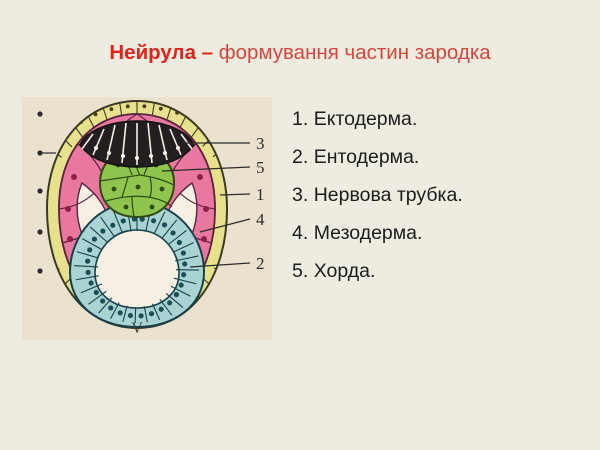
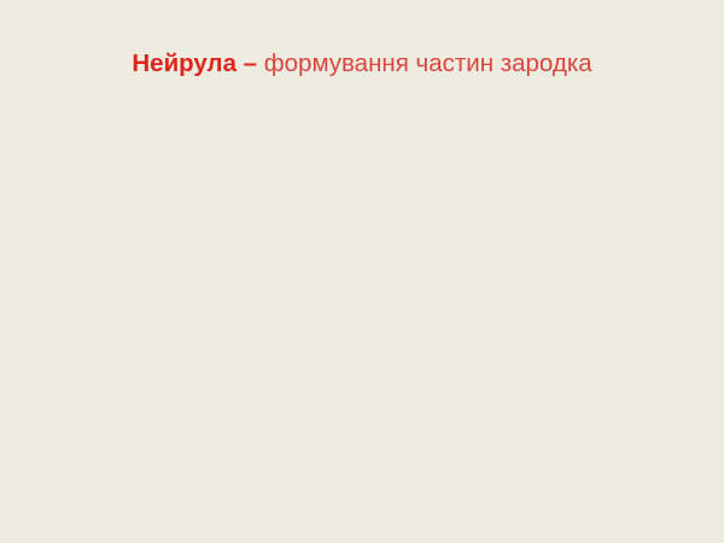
  Нейрула – формування частин зародка
- 3
- 5
- 1
- 4
- 2
- V
- 1. Ектодерма.
- 2. Ентодерма.
- 3. Нервова трубка.
- 4. Мезодерма.
- 5. Хорда.
